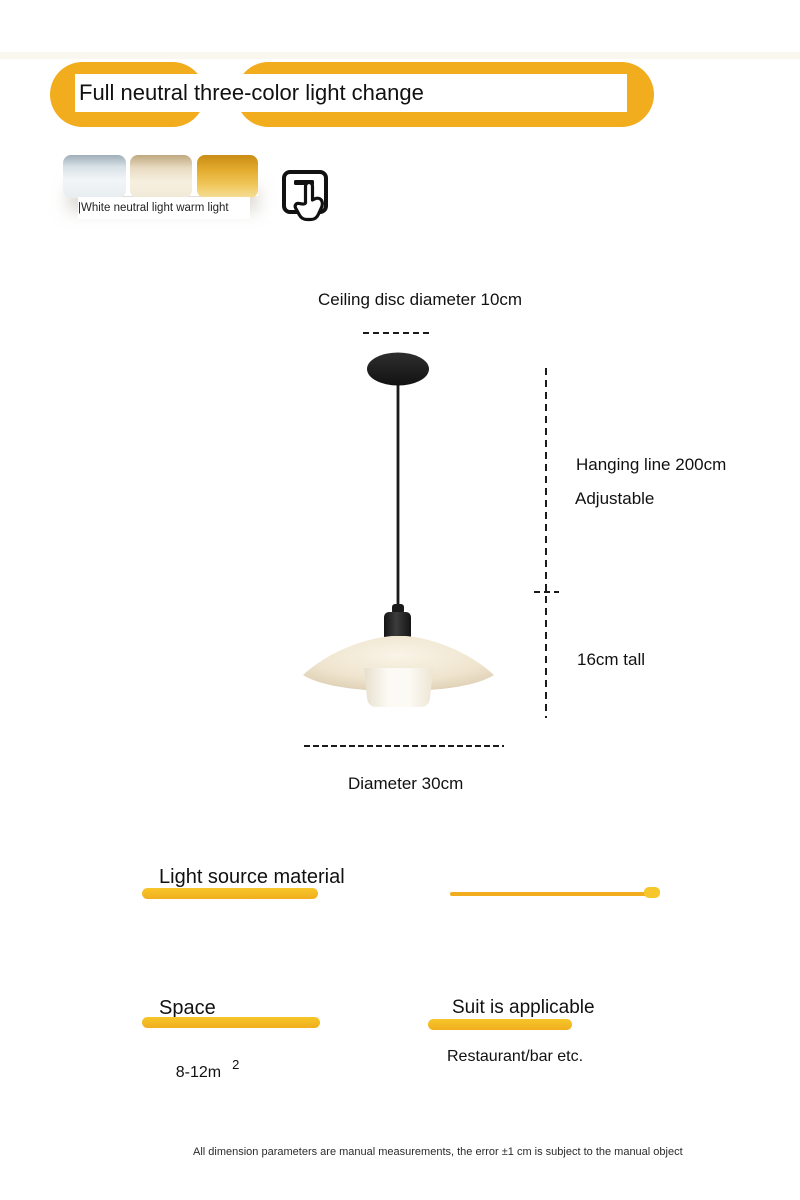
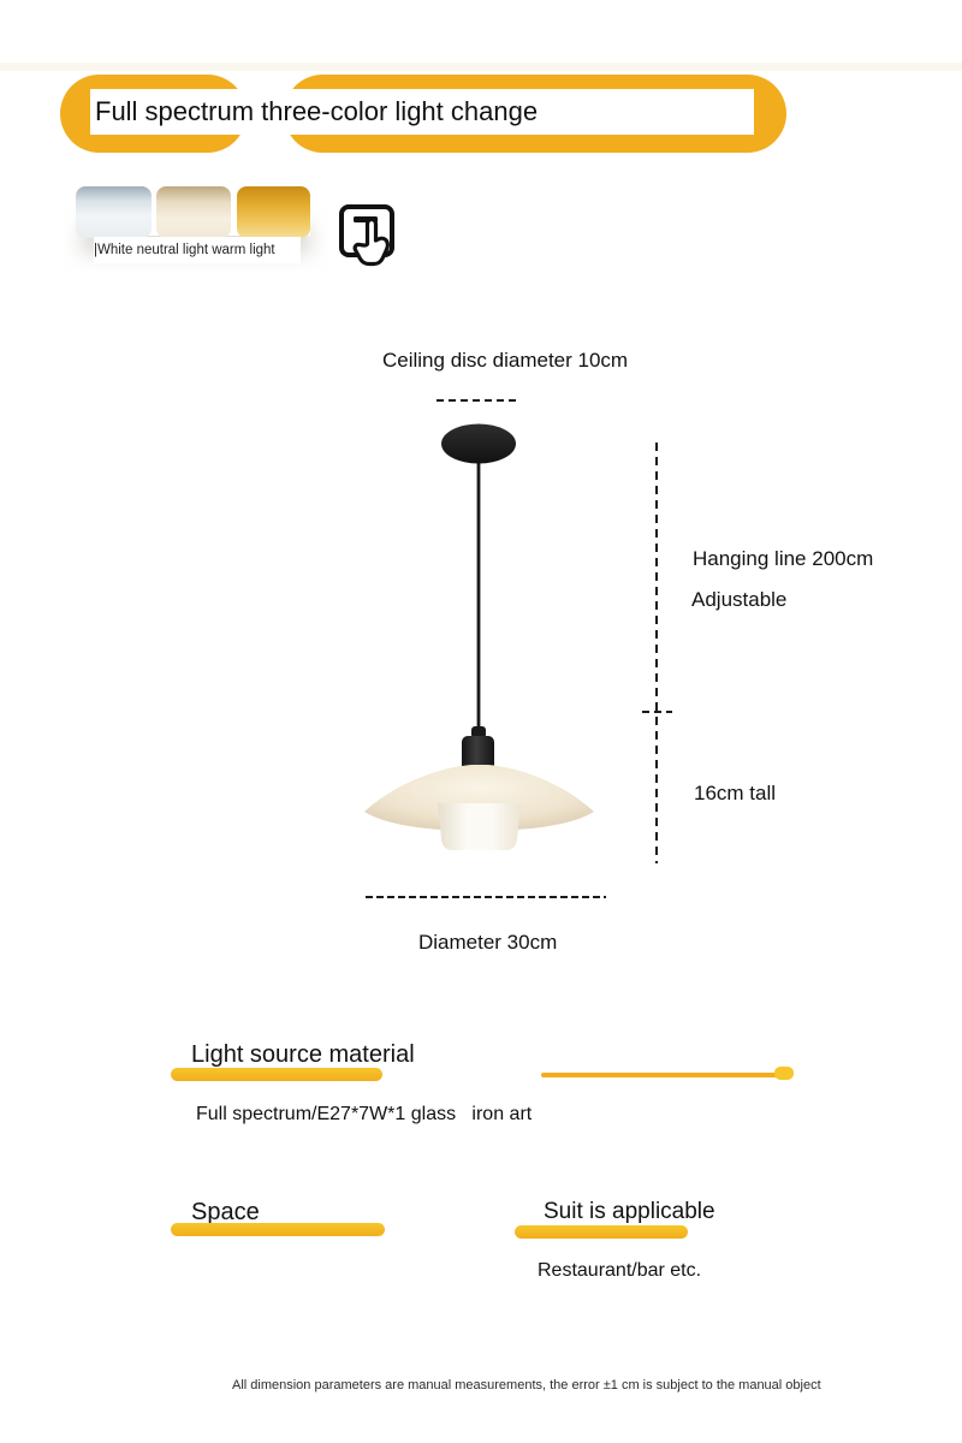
- Full neutral three-color light change
+ Full spectrum three-color light change
  |White neutral light warm light
  Ceiling disc diameter 10cm
  Hanging line 200cm
  Adjustable
  16cm tall
  Diameter 30cm
  Light source material
+ Full spectrum/E27*7W*1 glass iron art
  Space
- 8-12m 2
  Suit is applicable
  Restaurant/bar etc.
  All dimension parameters are manual measurements, the error ±1 cm is subject to the manual object
